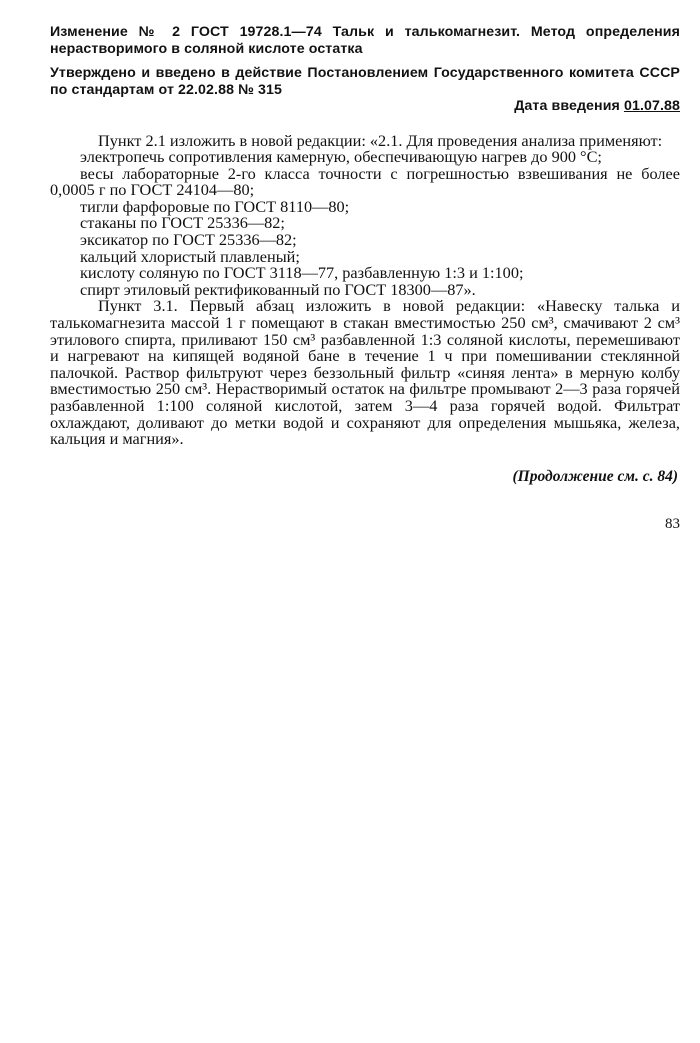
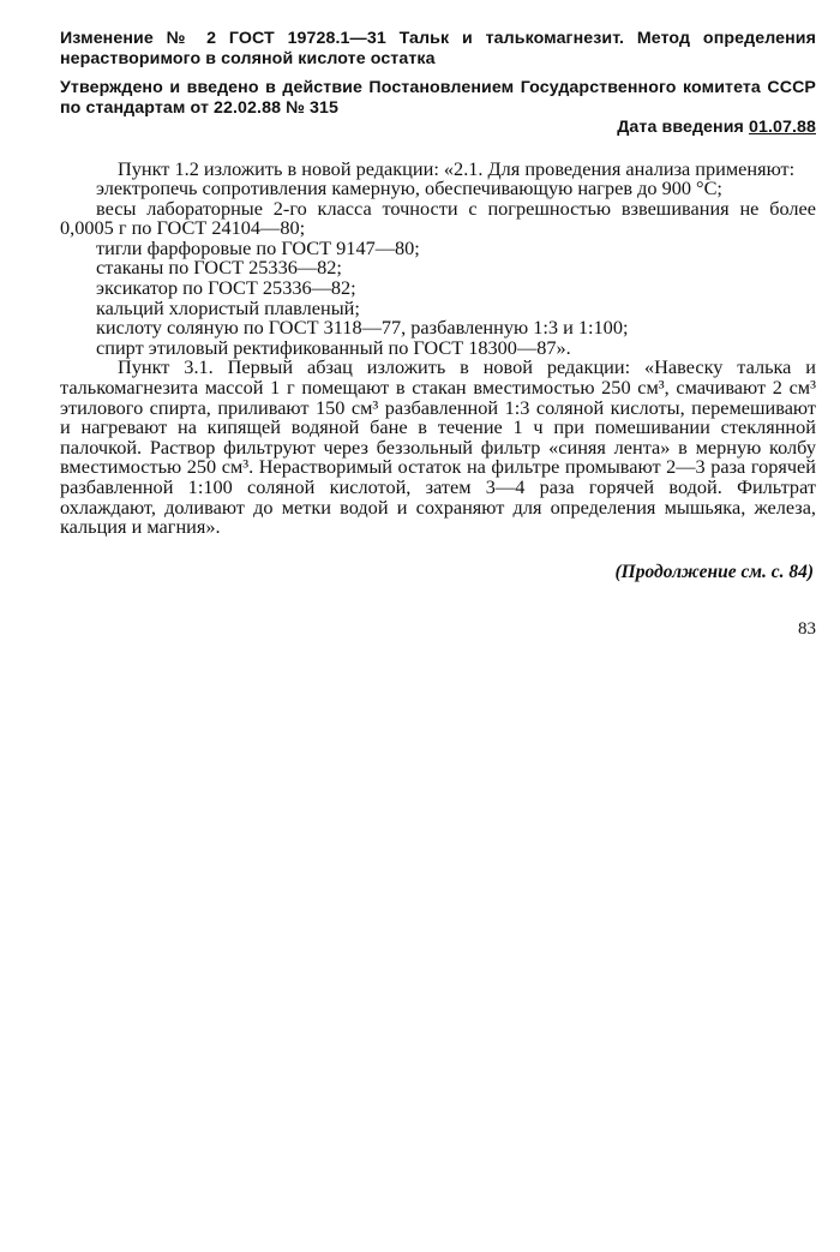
- Изменение № 2 ГОСТ 19728.1—74 Тальк и талькомагнезит. Метод определения нерастворимого в соляной кислоте остатка
+ Изменение № 2 ГОСТ 19728.1—31 Тальк и талькомагнезит. Метод определения нерастворимого в соляной кислоте остатка
  Утверждено и введено в действие Постановлением Государственного комитета СССР по стандартам от 22.02.88 № 315
  Дата введения 01.07.88
- Пункт 2.1 изложить в новой редакции: «2.1. Для проведения анализа применяют:
+ Пункт 1.2 изложить в новой редакции: «2.1. Для проведения анализа применяют:
  электропечь сопротивления камерную, обеспечивающую нагрев до 900 °С;
  весы лабораторные 2-го класса точности с погрешностью взвешивания не более 0,0005 г по ГОСТ 24104—80;
- тигли фарфоровые по ГОСТ 8110—80;
+ тигли фарфоровые по ГОСТ 9147—80;
  стаканы по ГОСТ 25336—82;
  эксикатор по ГОСТ 25336—82;
  кальций хлористый плавленый;
  кислоту соляную по ГОСТ 3118—77, разбавленную 1:3 и 1:100;
  спирт этиловый ректификованный по ГОСТ 18300—87».
  Пункт 3.1. Первый абзац изложить в новой редакции: «Навеску талька и талькомагнезита массой 1 г помещают в стакан вместимостью 250 см³, смачивают 2 см³ этилового спирта, приливают 150 см³ разбавленной 1:3 соляной кислоты, перемешивают и нагревают на кипящей водяной бане в течение 1 ч при помешивании стеклянной палочкой. Раствор фильтруют через беззольный фильтр «синяя лента» в мерную колбу вместимостью 250 см³. Нерастворимый остаток на фильтре промывают 2—3 раза горячей разбавленной 1:100 соляной кислотой, затем 3—4 раза горячей водой. Фильтрат охлаждают, доливают до метки водой и сохраняют для определения мышьяка, железа, кальция и магния».
  (Продолжение см. с. 84)
  83
